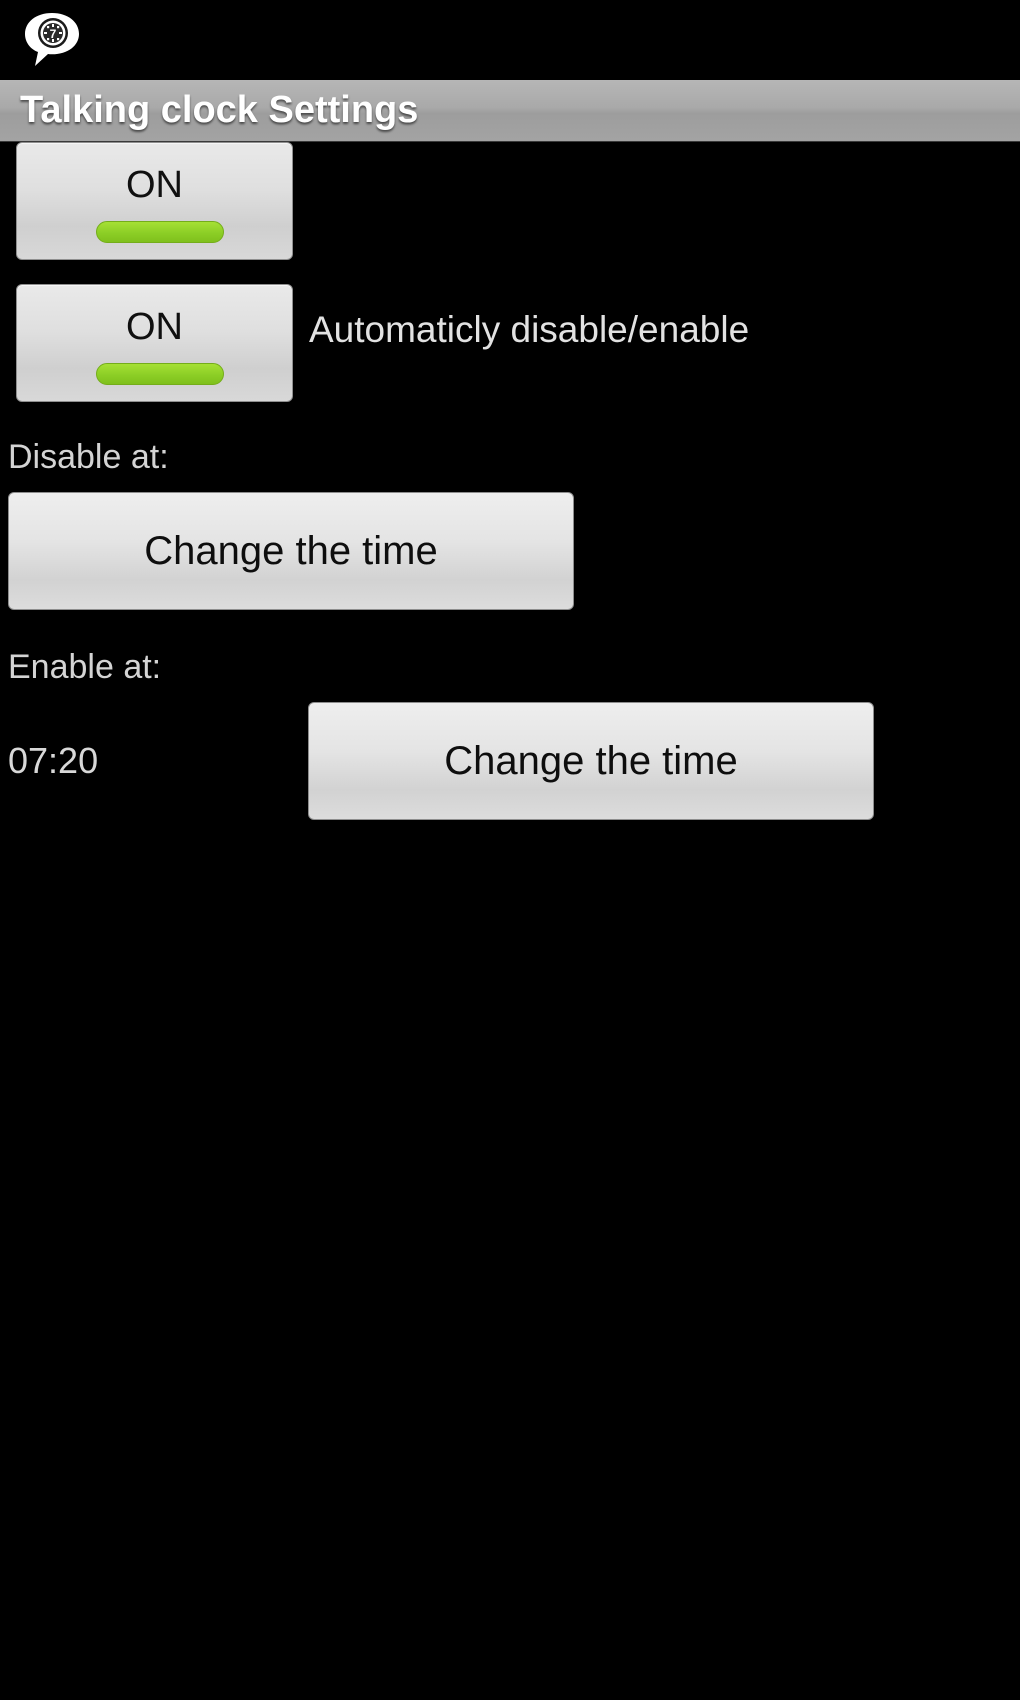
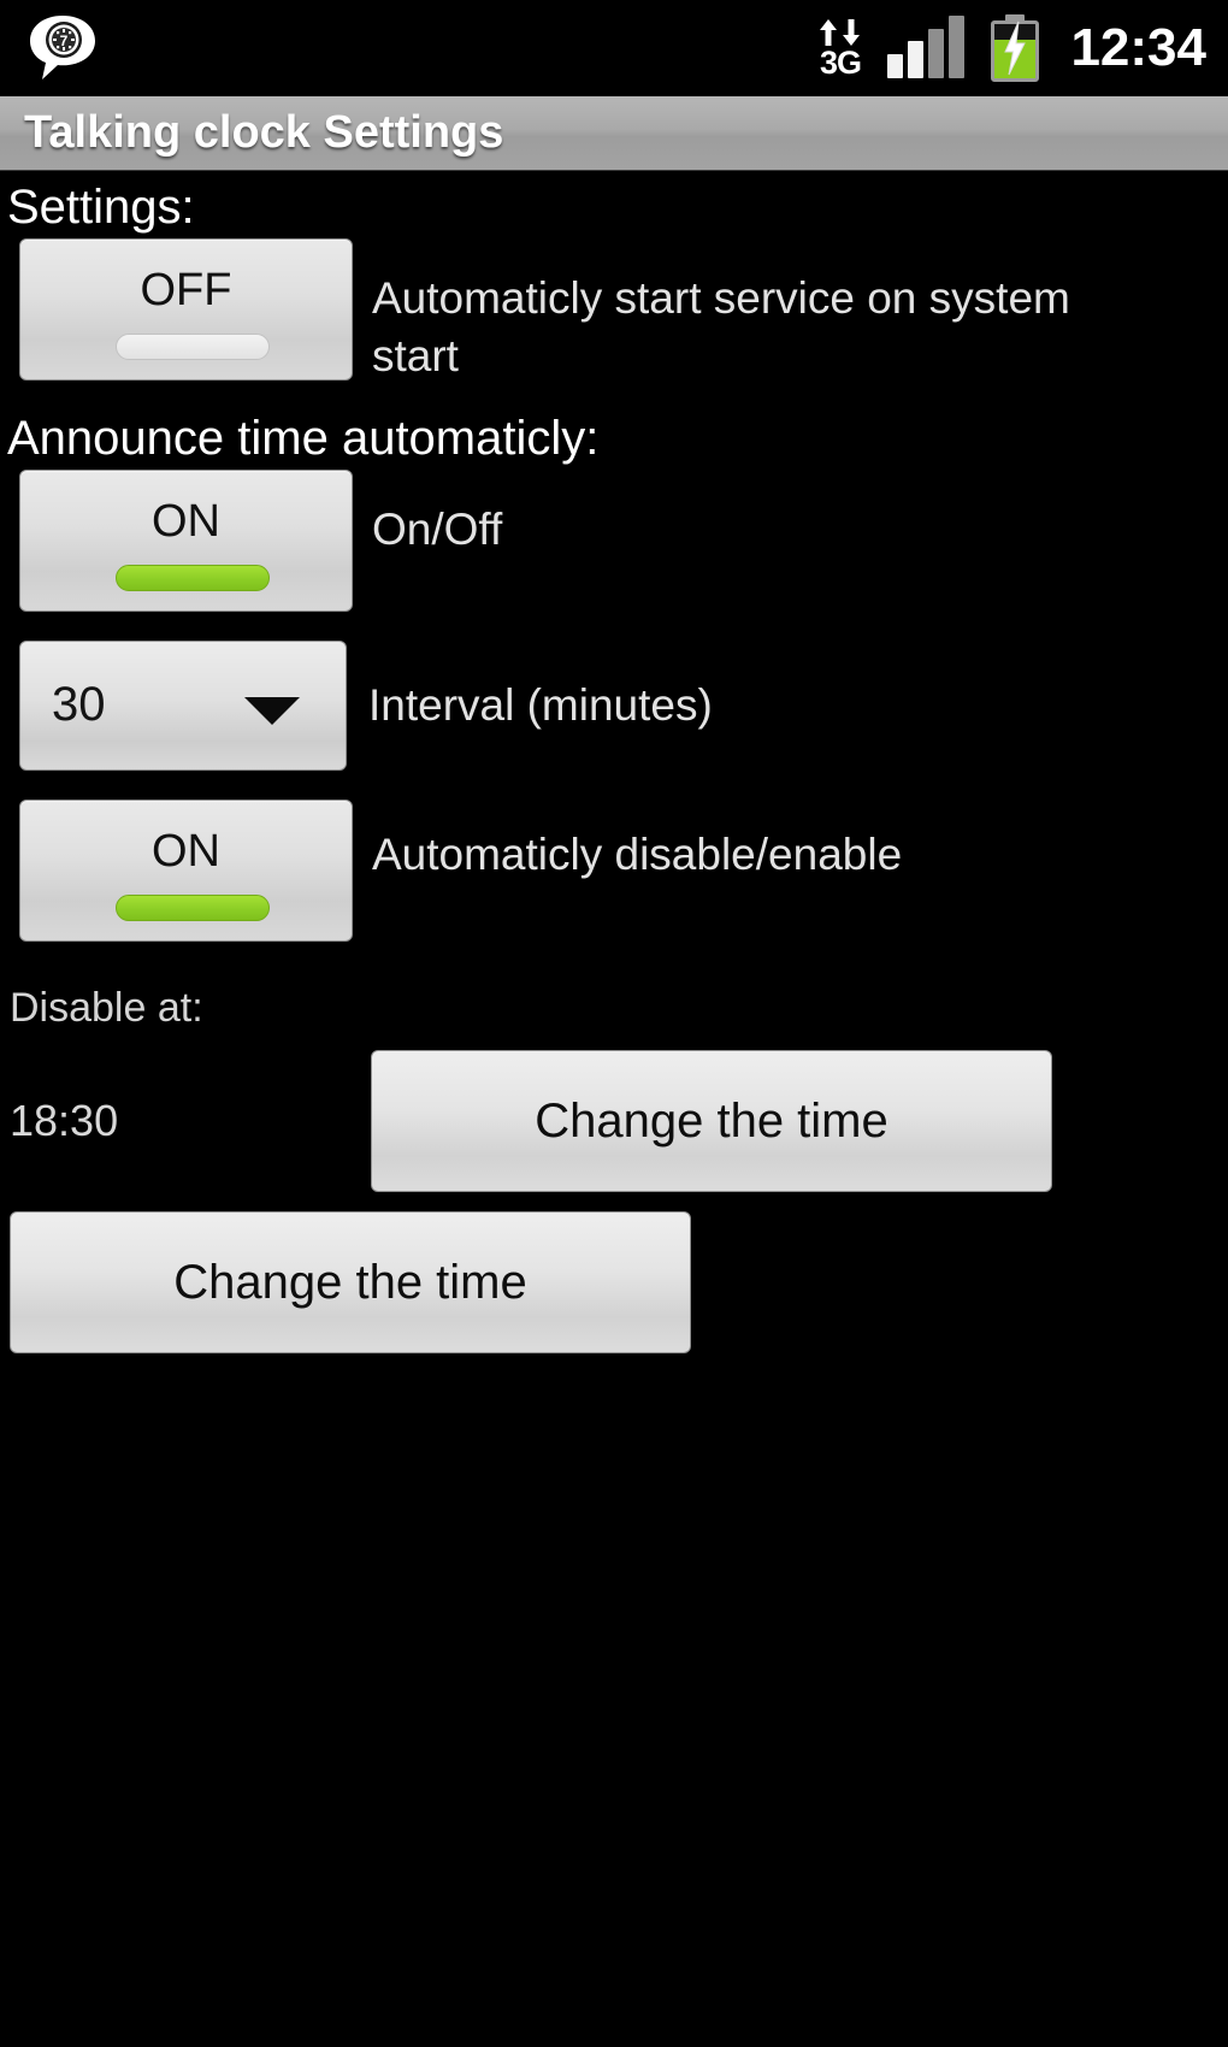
  7
+ 3G
+ 12:34
  Talking clock Settings
+ Settings:
+ OFF
+ Automaticly start service on system start
+ Announce time automaticly:
  ON
+ On/Off
+ 30
+ Interval (minutes)
  ON
  Automaticly disable/enable
  Disable at:
+ 18:30
  Change the time
- Enable at:
- 07:20
  Change the time
